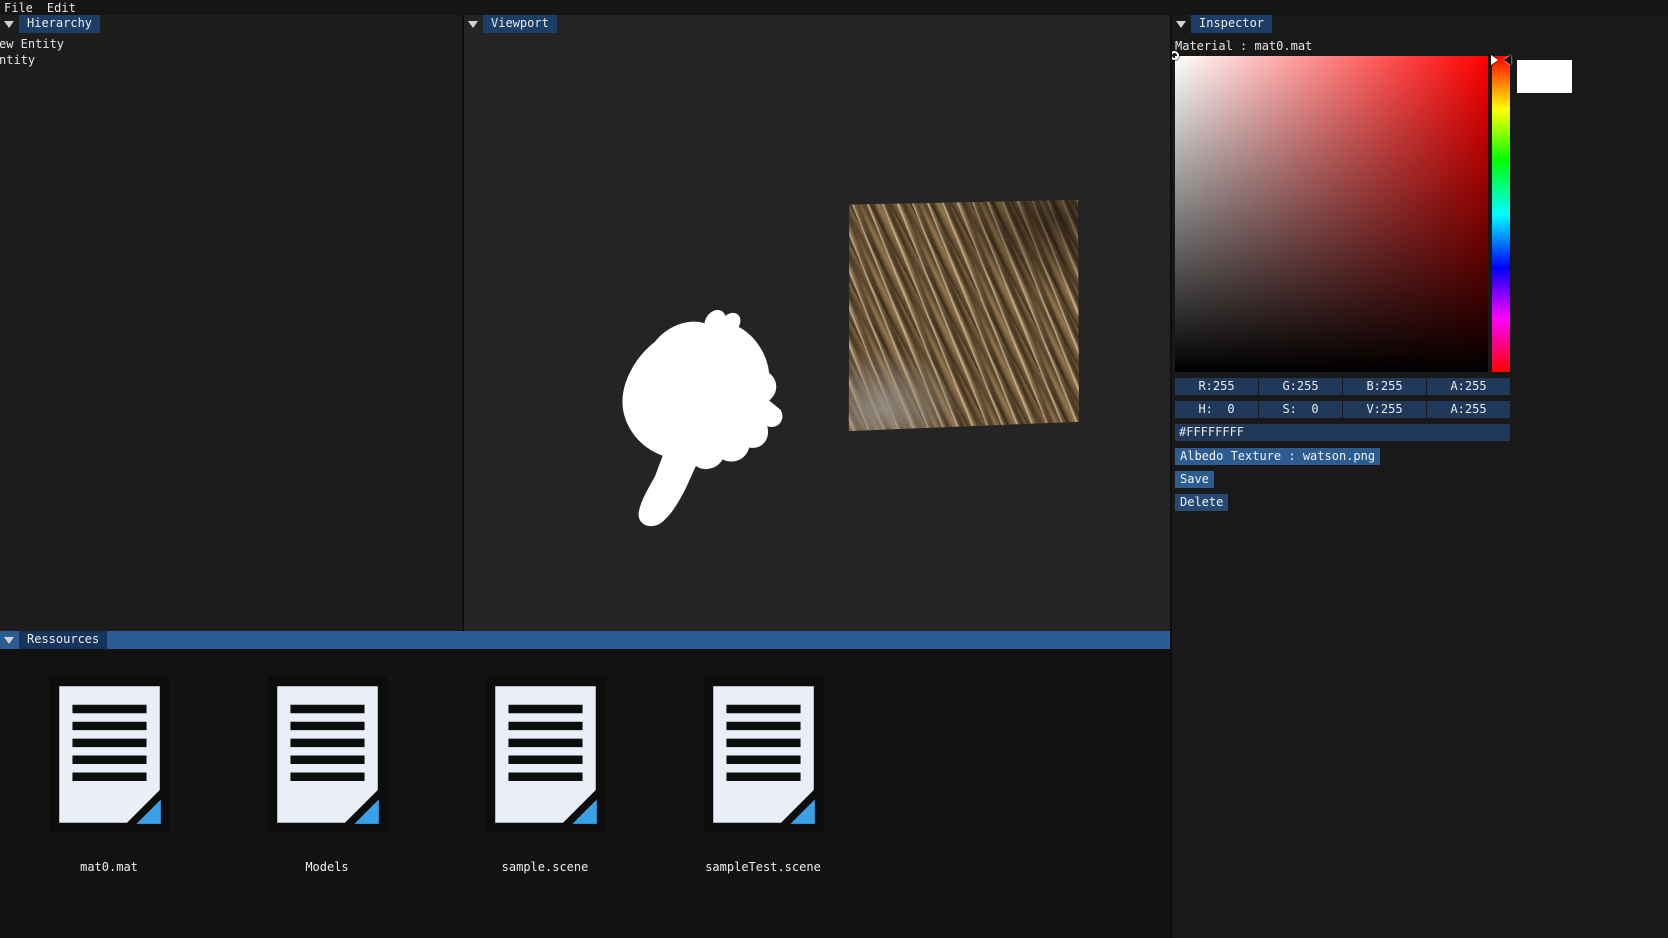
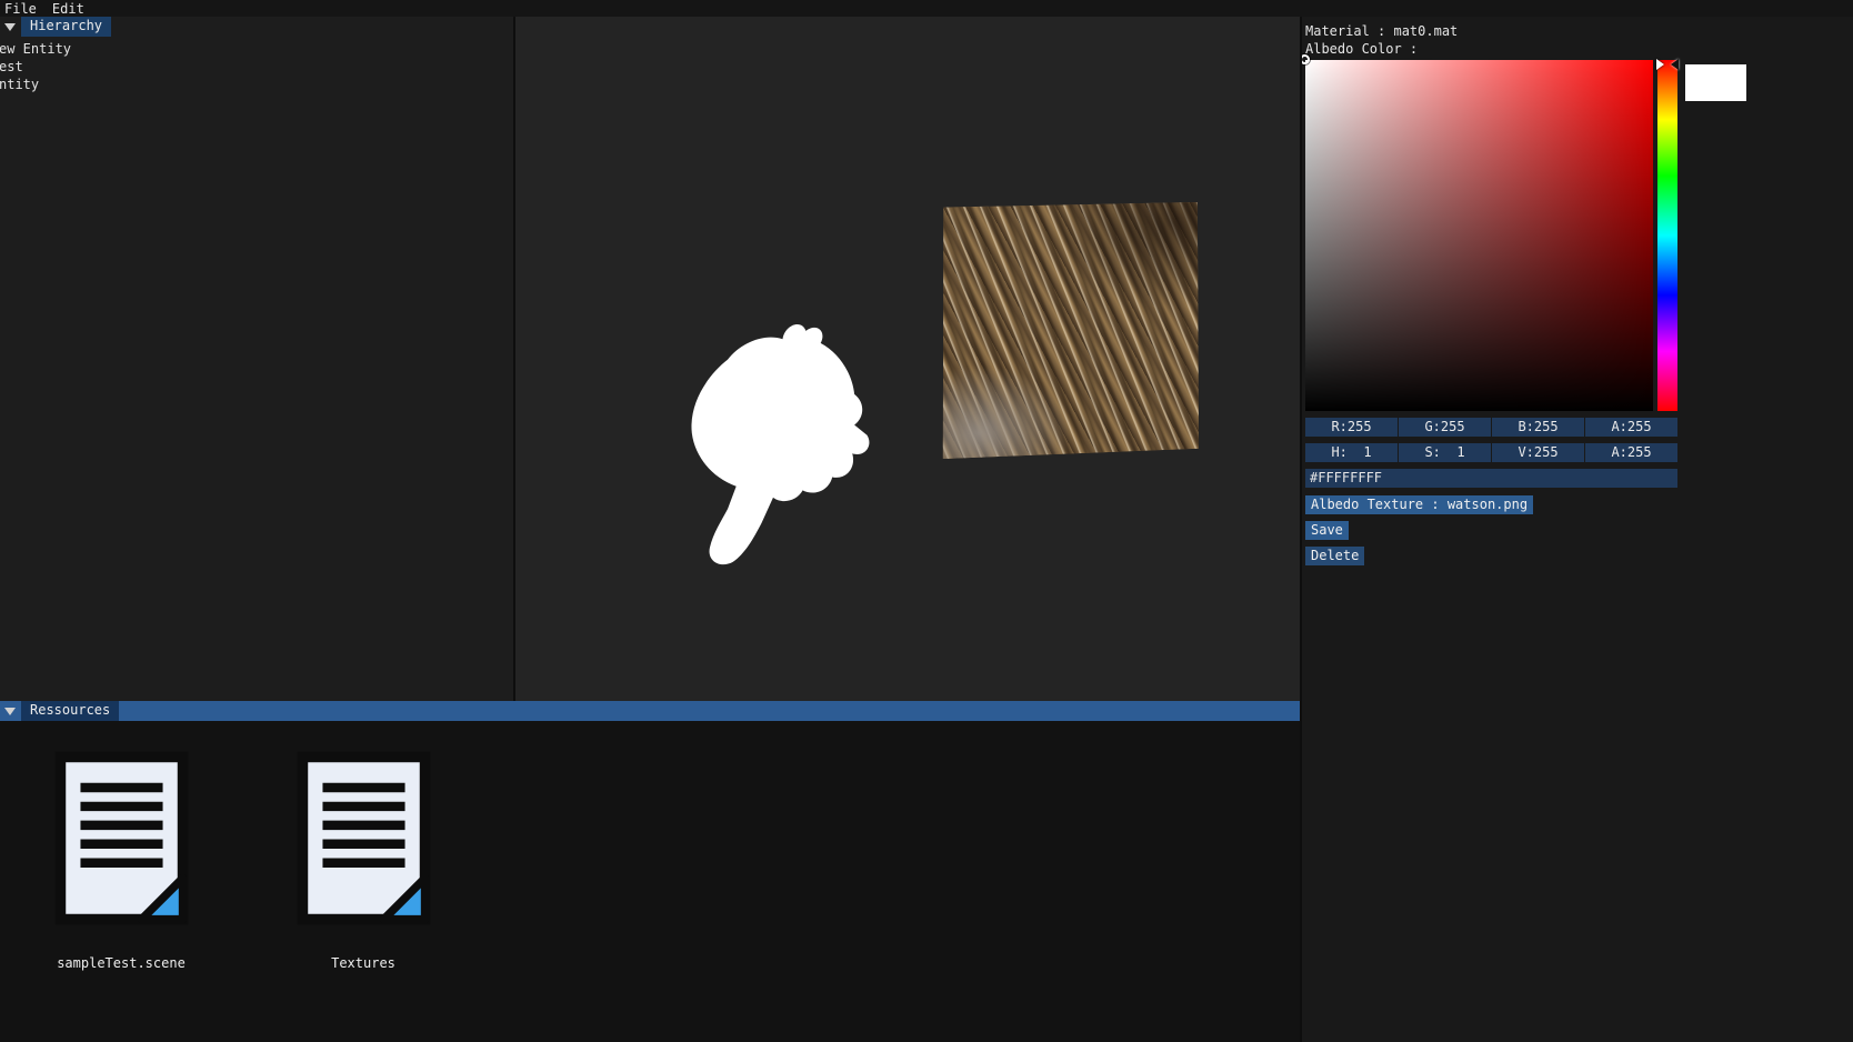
  File
  Edit
  Hierarchy
  ew Entity
+ est
  ntity
- Viewport
- Inspector
  Material : mat0.mat
+ Albedo Color :
  R:255
  G:255
  B:255
  A:255
- H: 0
+ H: 1
- S: 0
+ S: 1
  V:255
  A:255
  #FFFFFFFF
  Albedo Texture : watson.png
  Save
  Delete
  Ressources
- mat0.mat
- Models
- sample.scene
  sampleTest.scene
+ Textures
